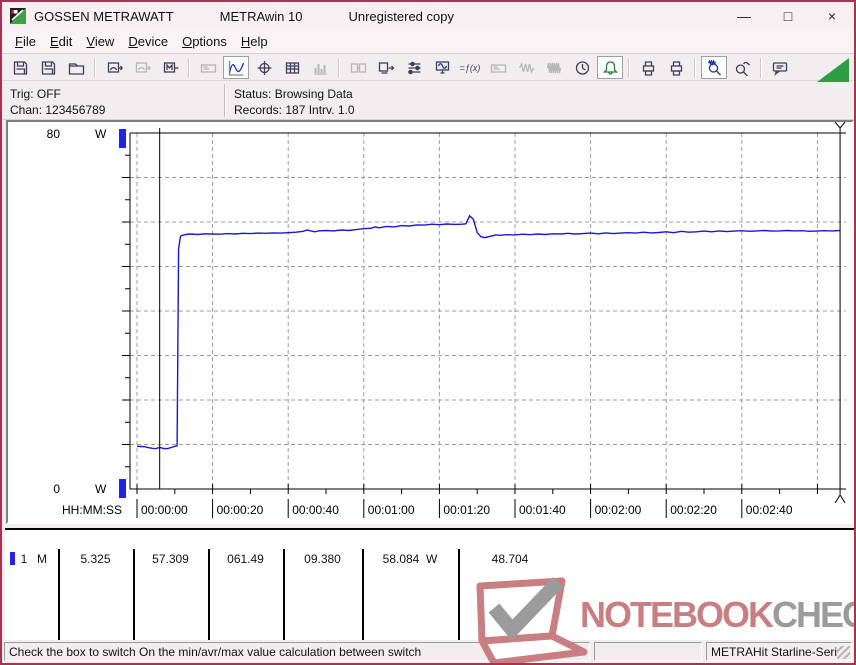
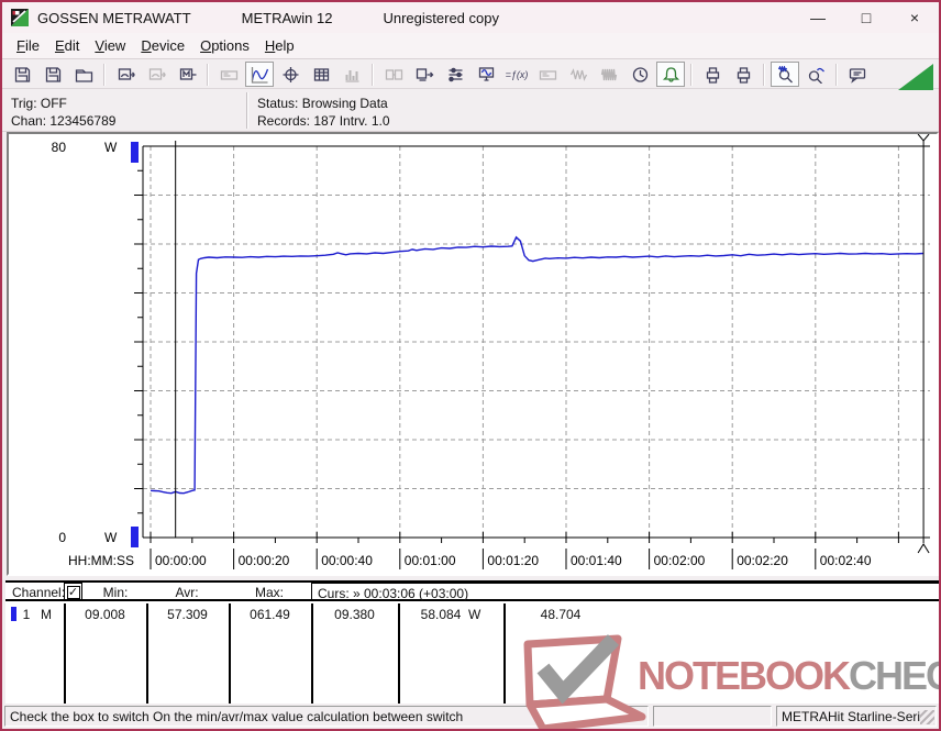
  GOSSEN METRAWATT
- METRAwin 10
+ METRAwin 12
  Unregistered copy
  —
  □
  ×
  File
  Edit
  View
  Device
  Options
  Help
  =ƒ(x)
  Trig: OFF
  Chan: 123456789
  Status: Browsing Data
  Records: 187 Intrv. 1.0
  00:00:00
  00:00:20
  00:00:40
  00:01:00
  00:01:20
  00:01:40
  00:02:00
  00:02:20
  00:02:40
  80
  W
  0
  W
  HH:MM:SS
+ Channel:
+ ✓
+ Min:
+ Avr:
+ Max:
+ Curs: » 00:03:06 (+03:00)
  1
  M
- 5.325
+ 09.008
  57.309
  061.49
  09.380
  58.084 W
  48.704
  Check the box to switch On the min/avr/max value calculation between switch
  METRAHit Starline-Seri
  NOTEBOOKCHE
